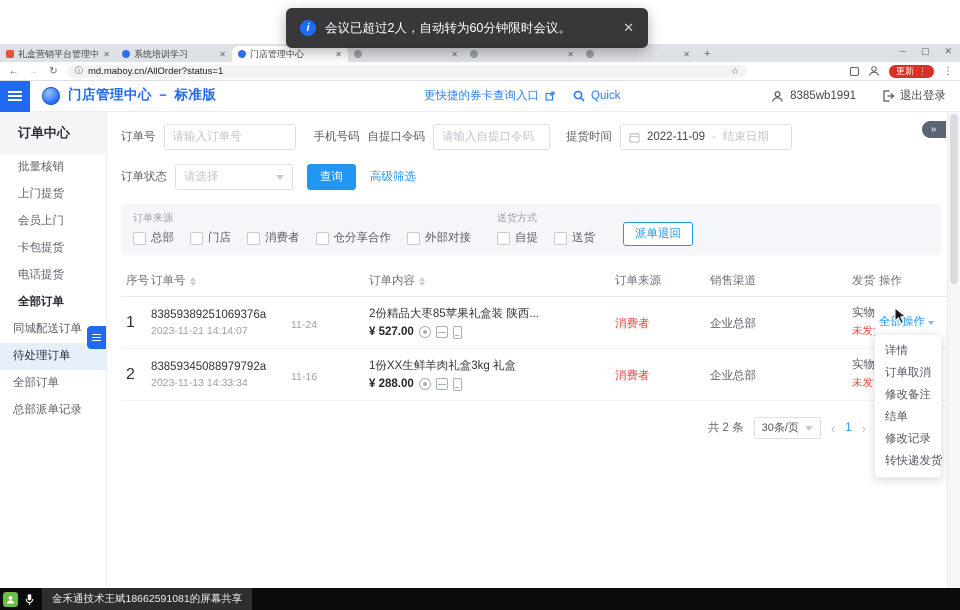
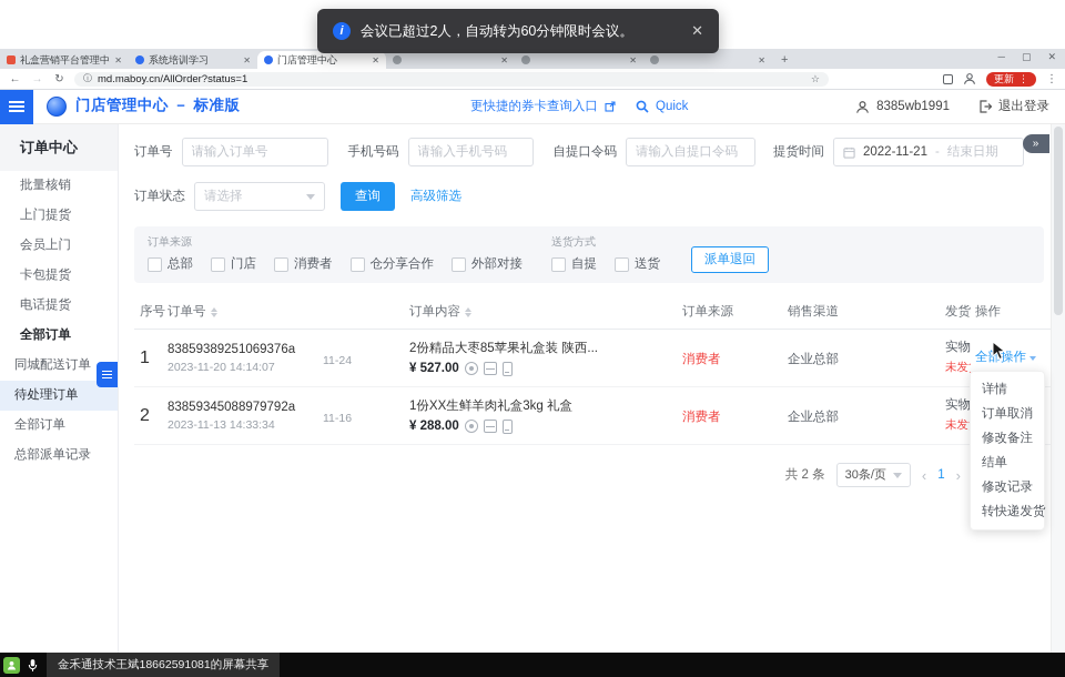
  礼盒营销平台管理中
  ✕
  系统培训学习
  ✕
  门店管理中心
  ✕
  ✕
  ✕
  ✕
  +
  ─
  ▢
  ✕
  ←
  →
  ↻
  ⓘ
  md.maboy.cn/AllOrder?status=1
  ☆
  更新
  ⋮
  ⋮
  门店管理中心 － 标准版
  更快捷的券卡查询入口
  Quick
  8385wb1991
  退出登录
  订单中心
  批量核销
  上门提货
  会员上门
  卡包提货
  电话提货
  全部订单
  同城配送订单
  待处理订单
  全部订单
  总部派单记录
  订单号
  请输入订单号
  手机号码
+ 请输入手机号码
  自提口令码
  请输入自提口令码
  提货时间
- 2022-11-09
+ 2022-11-21
  -
  结束日期
  订单状态
  请选择
  查询
  高级筛选
  订单来源
  总部
  门店
  消费者
  仓分享合作
  外部对接
  送货方式
  自提
  送货
  派单退回
  序号
  订单号
  订单内容
  订单来源
  销售渠道
  操作
  1
  83859389251069376a
- 2023-11-21 14:14:07
+ 2023-11-20 14:14:07
  11-24
  2份精品大枣85苹果礼盒装 陕西...
  ¥ 527.00
  消费者
  企业总部
  实物
  全部操作
  2
  83859345088979792a
  2023-11-13 14:33:34
  11-16
  1份XX生鲜羊肉礼盒3kg 礼盒
  ¥ 288.00
  消费者
  企业总部
  实物
  共 2 条
  30条/页
  ‹
  1
  ›
  »
  详情
  订单取消
  修改备注
  结单
  修改记录
  转快递发货
  金禾通技术王斌18662591081的屏幕共享
  i
  会议已超过2人，自动转为60分钟限时会议。
  ✕
